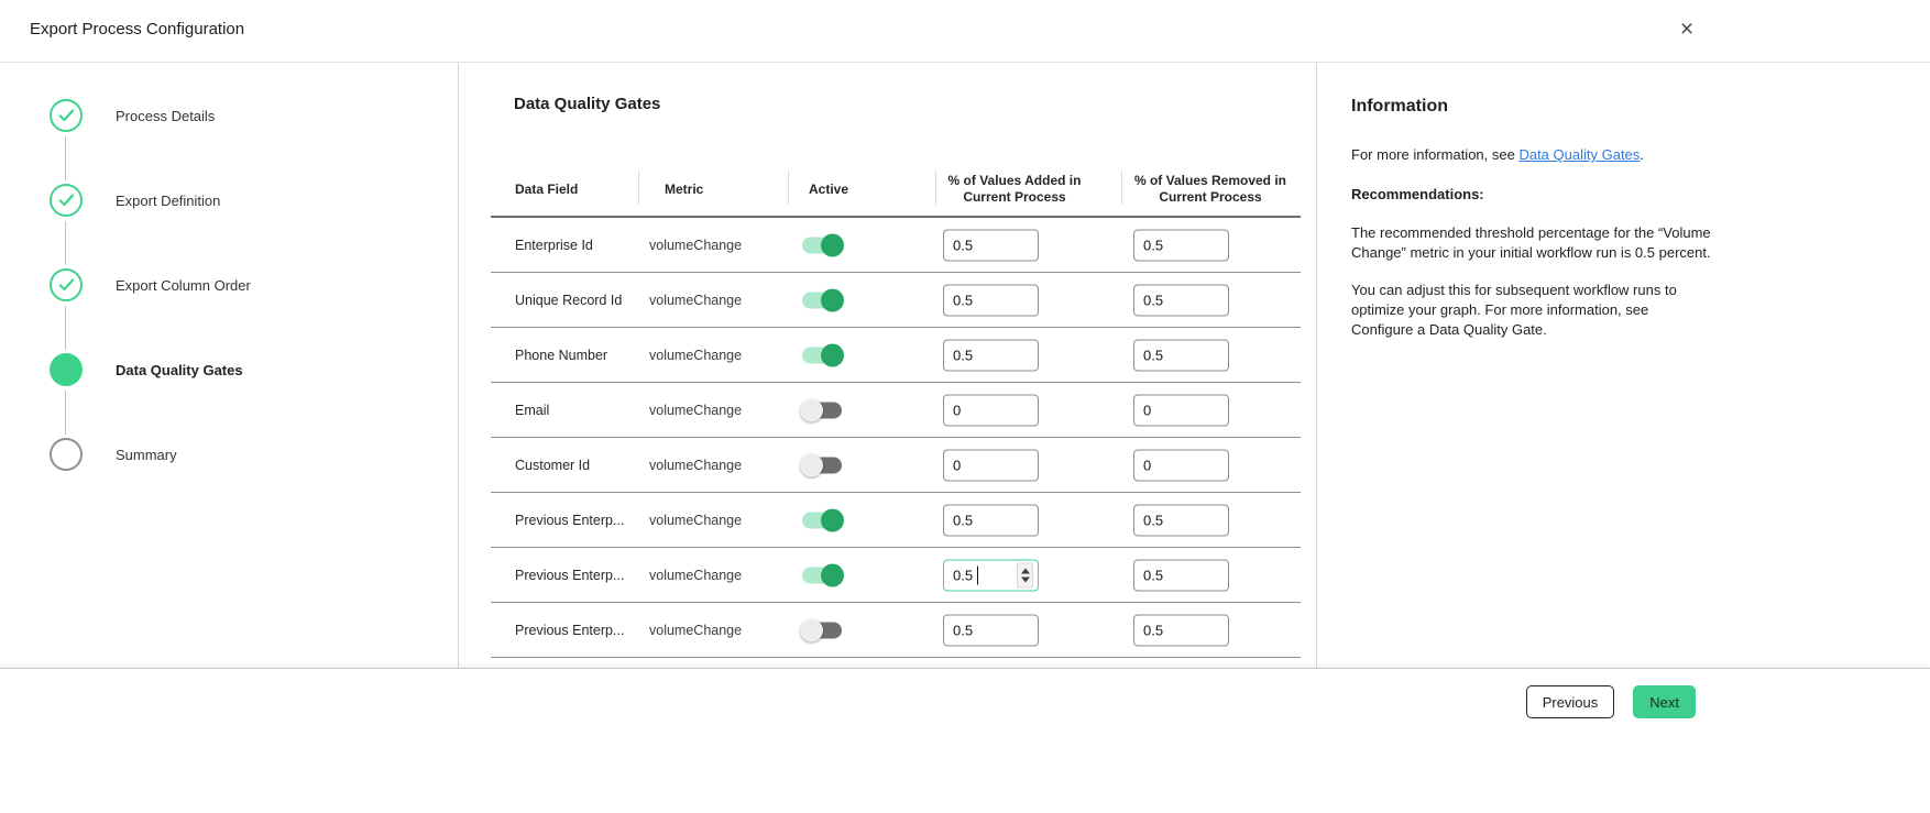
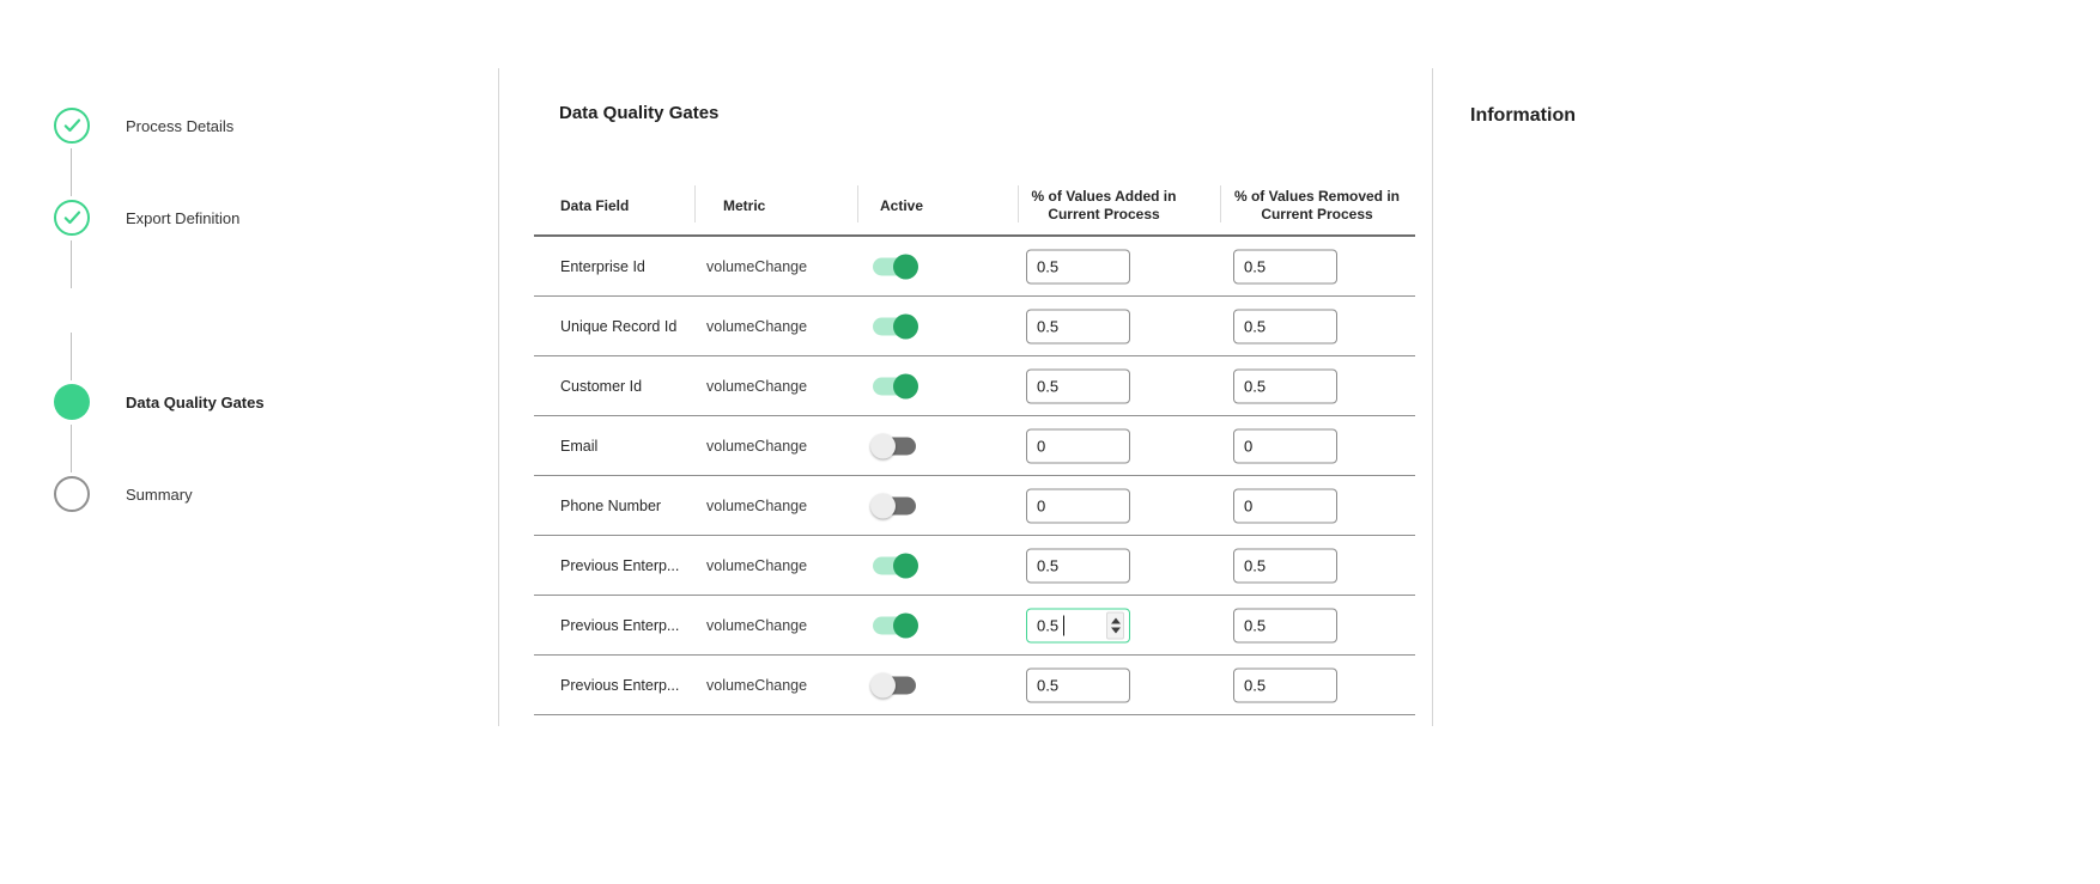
- Export Process Configuration
- ×
  Process Details
  Export Definition
- Export Column Order
  Data Quality Gates
  Summary
  Data Quality Gates
  Data Field
  Metric
  Active
  % of Values Added in
  Current Process
  % of Values Removed in
  Current Process
  Enterprise Id
  volumeChange
  0.5
  0.5
  Unique Record Id
  volumeChange
  0.5
  0.5
- Phone Number
+ Customer Id
  volumeChange
  0.5
  0.5
  Email
  volumeChange
  0
  0
- Customer Id
+ Phone Number
  volumeChange
  0
  0
  Previous Enterp...
  volumeChange
  0.5
  0.5
  Previous Enterp...
  volumeChange
  0.5
  0.5
  Previous Enterp...
  volumeChange
  0.5
  0.5
  Information
- For more information, see Data Quality Gates.
- Recommendations:
- The recommended threshold percentage for the “Volume Change” metric in your initial workflow run is 0.5 percent.
- You can adjust this for subsequent workflow runs to optimize your graph. For more information, see Configure a Data Quality Gate.
- Previous
- Next
